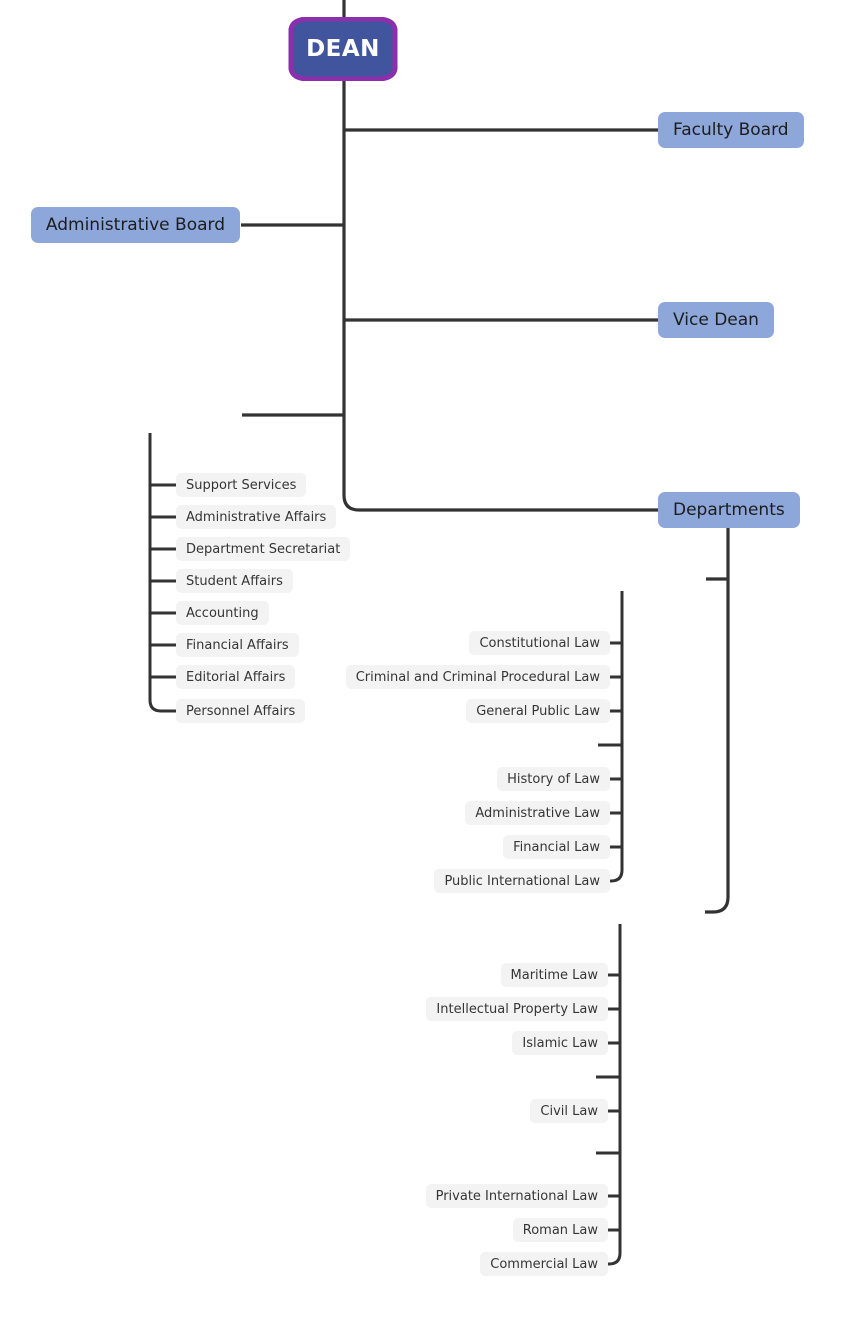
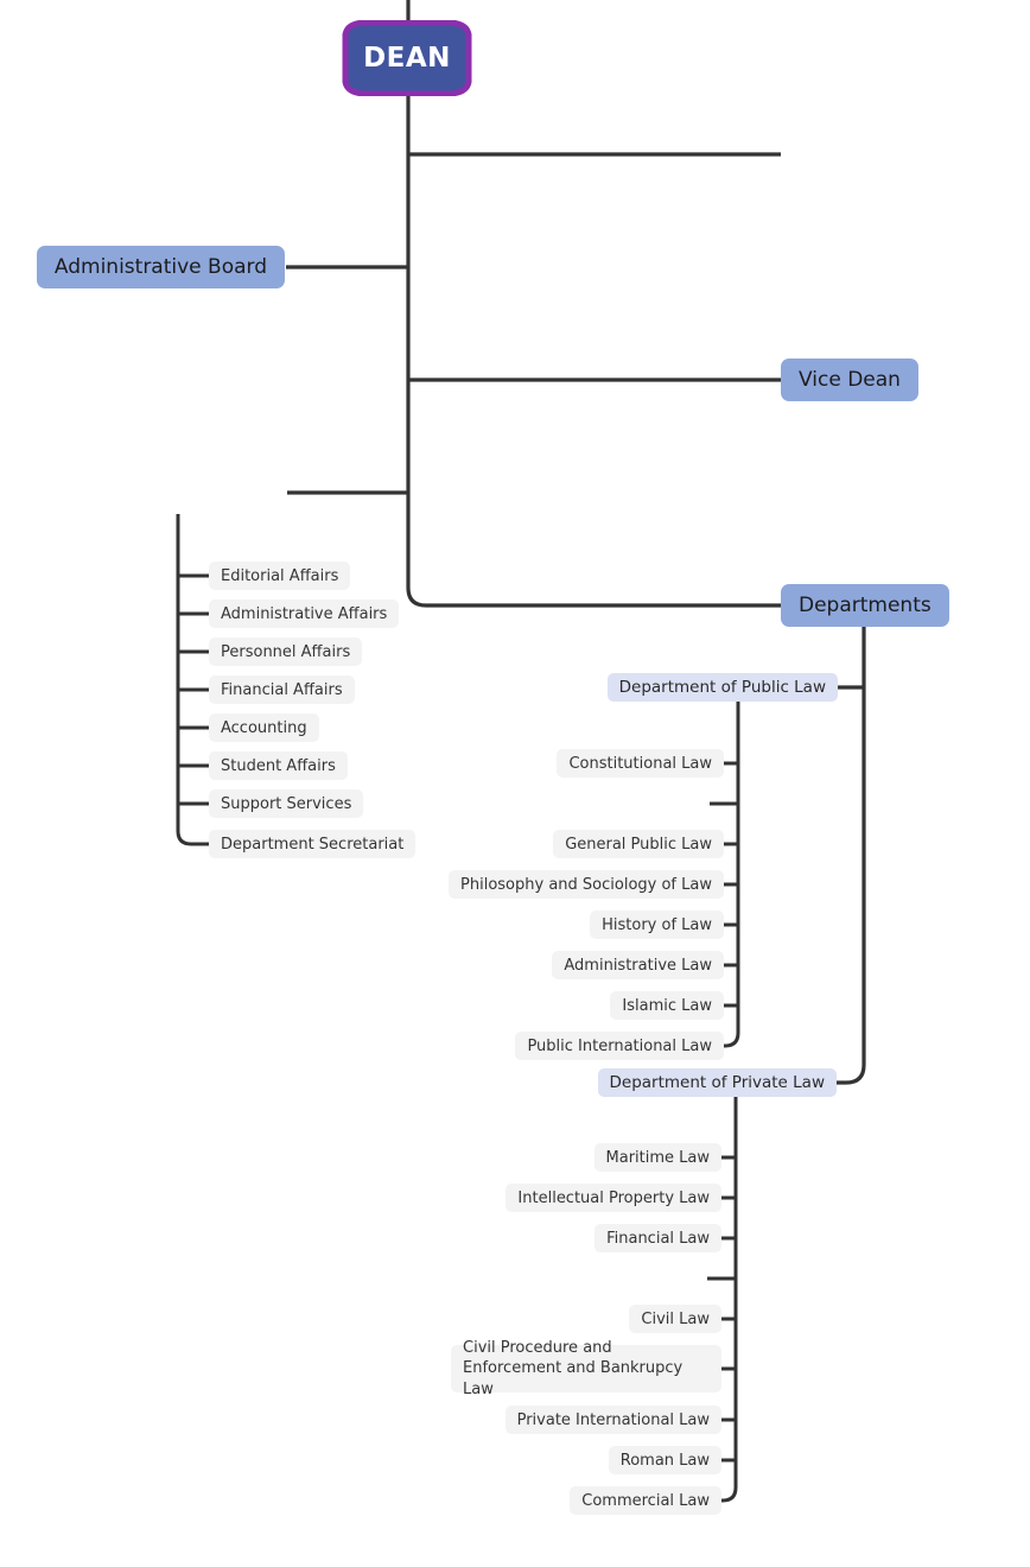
  DEAN
- Faculty Board
  Administrative Board
  Vice Dean
  Departments
- Support Services
+ Editorial Affairs
  Administrative Affairs
- Department Secretariat
+ Personnel Affairs
- Student Affairs
+ Financial Affairs
  Accounting
- Financial Affairs
+ Student Affairs
- Editorial Affairs
+ Support Services
- Personnel Affairs
+ Department Secretariat
+ Department of Public Law
  Constitutional Law
- Criminal and Criminal Procedural Law
  General Public Law
+ Philosophy and Sociology of Law
  History of Law
  Administrative Law
- Financial Law
+ Islamic Law
  Public International Law
+ Department of Private Law
  Maritime Law
  Intellectual Property Law
- Islamic Law
+ Financial Law
  Civil Law
+ Civil Procedure and Enforcement and Bankrupcy Law
  Private International Law
  Roman Law
  Commercial Law
